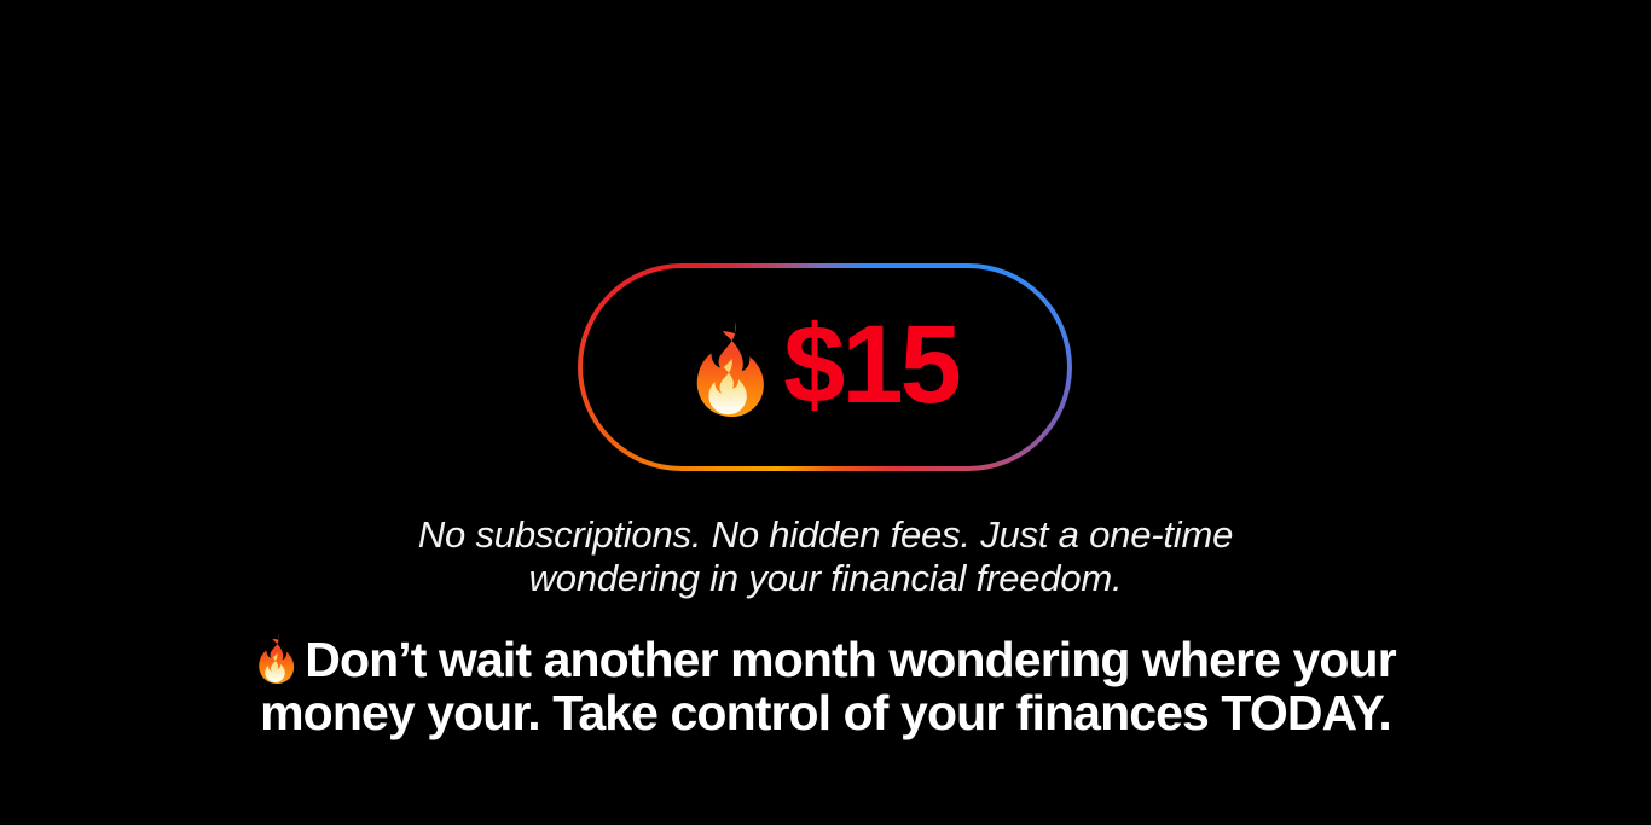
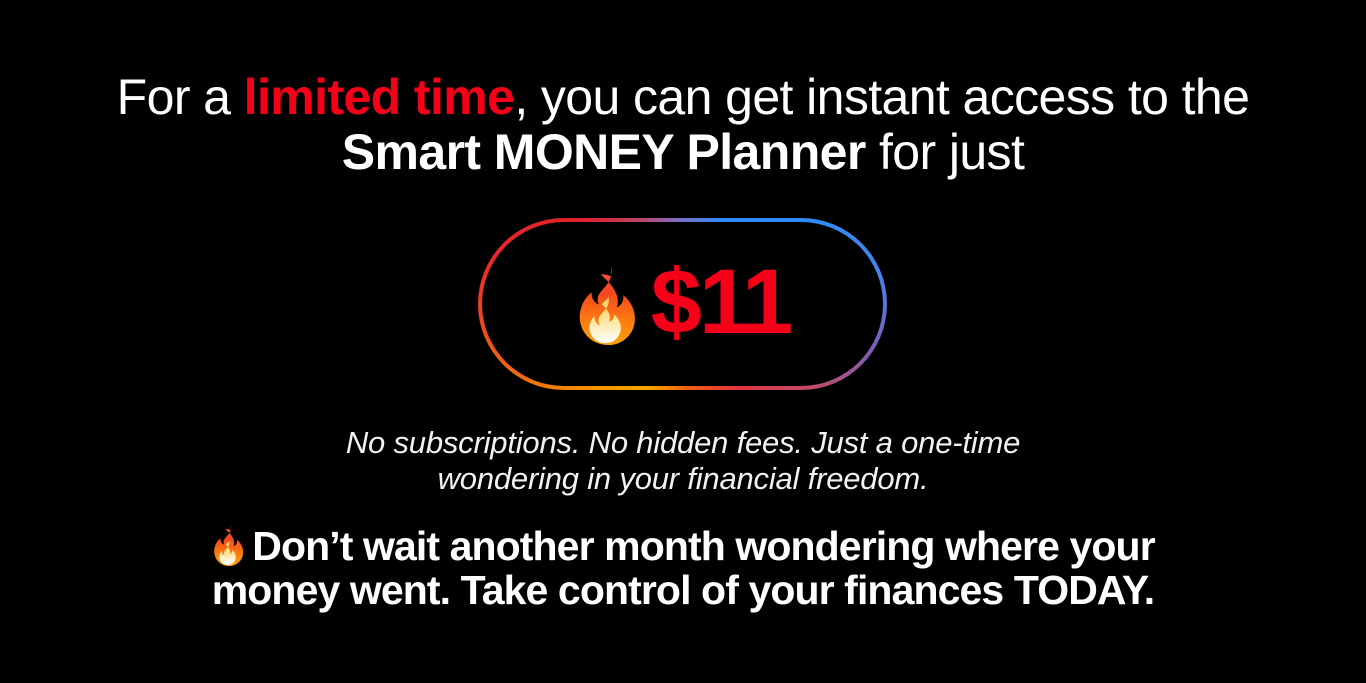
+ For a limited time, you can get instant access to the
+ Smart MONEY Planner for just
- $15
+ $11
  No subscriptions. No hidden fees. Just a one-time
  wondering in your financial freedom.
  Don’t wait another month wondering where your
- money your. Take control of your finances TODAY.
+ money went. Take control of your finances TODAY.
